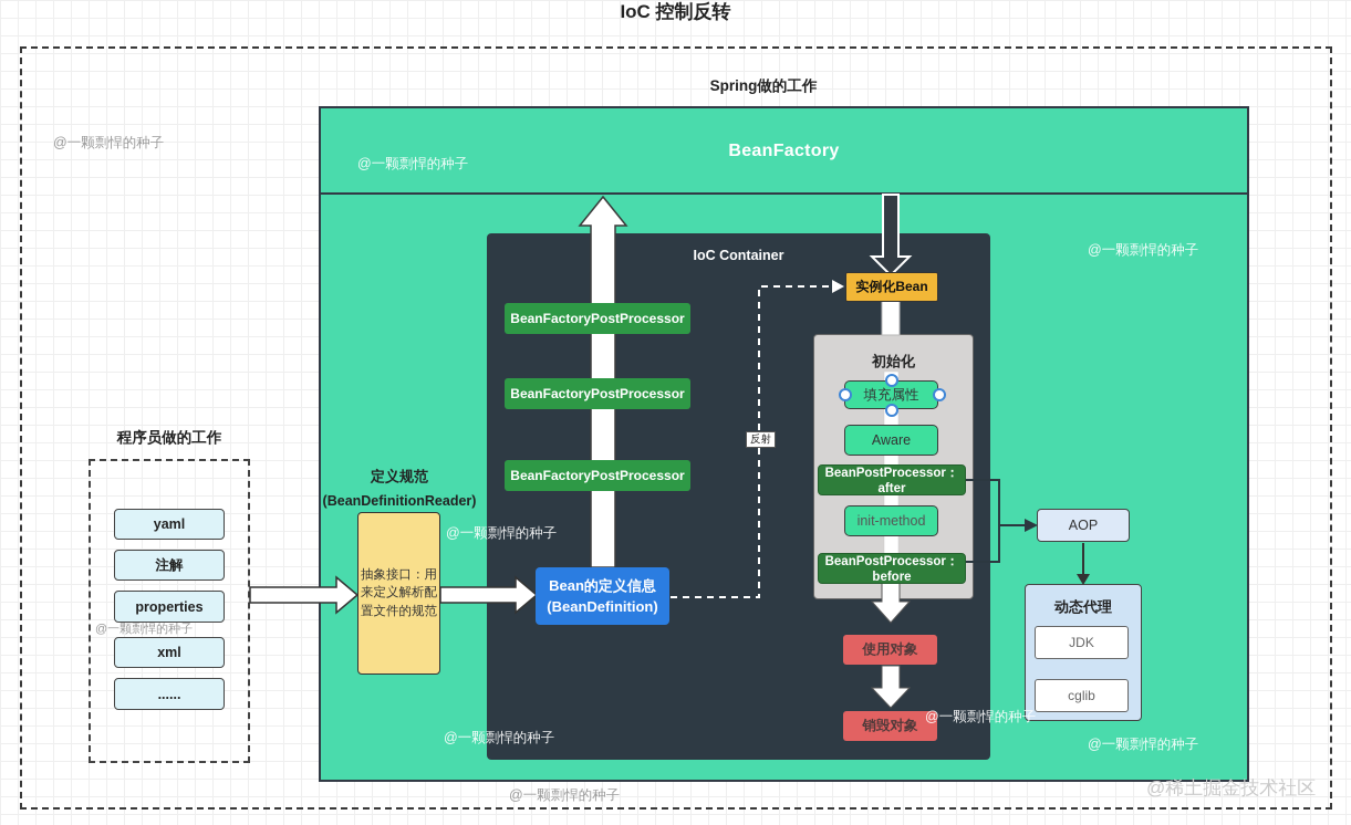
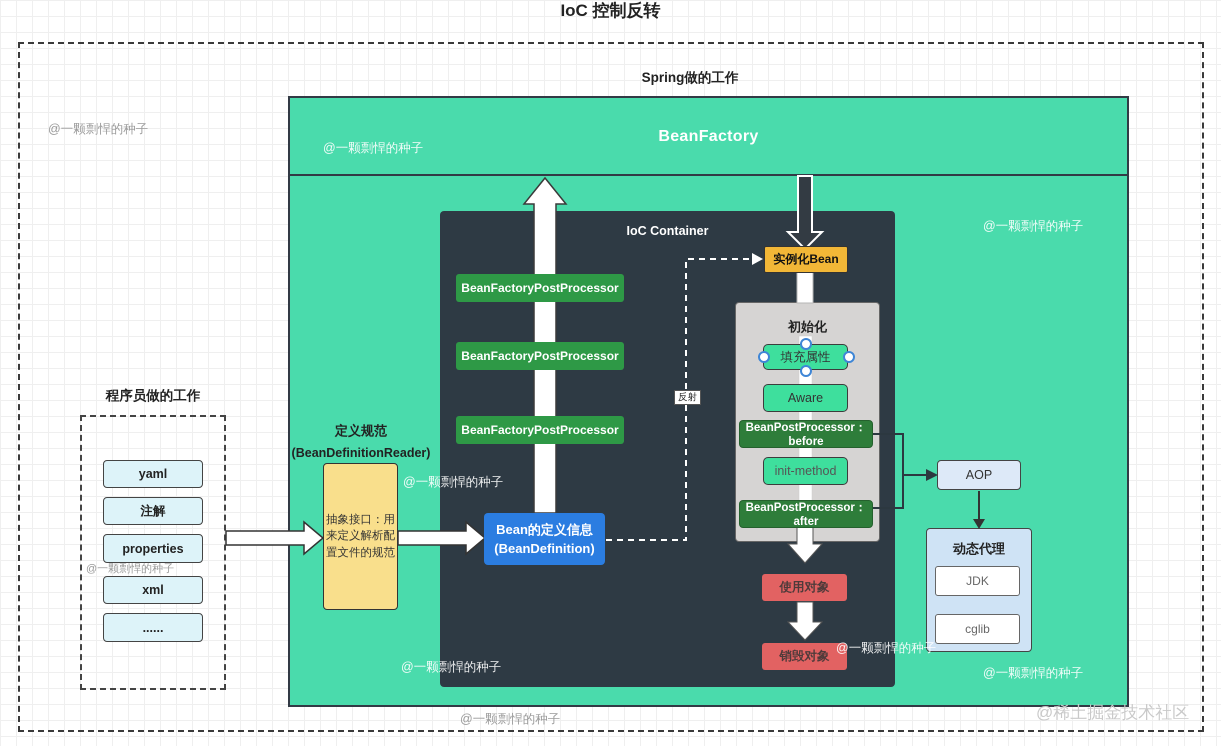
  IoC 控制反转
  Spring做的工作
  BeanFactory
  IoC Container
  BeanFactoryPostProcessor
  BeanFactoryPostProcessor
  BeanFactoryPostProcessor
  实例化Bean
  初始化
  填充属性
  Aware
- BeanPostProcessor：after
+ BeanPostProcessor：before
  init-method
- BeanPostProcessor：before
+ BeanPostProcessor：after
  使用对象
  销毁对象
  Bean的定义信息
  (BeanDefinition)
  反射
  AOP
  动态代理
  JDK
  cglib
  程序员做的工作
  yaml
  注解
  properties
  xml
  ......
  定义规范
  (BeanDefinitionReader)
  抽象接口：用来定义解析配置文件的规范
  @一颗剽悍的种子
  @一颗剽悍的种子
  @一颗剽悍的种子
  @一颗剽悍的种子
  @一颗剽悍的种子
  @一颗剽悍的种子
  @一颗剽悍的种子
  @一颗剽悍的种子
  @一颗剽悍的种子
  @稀土掘金技术社区
